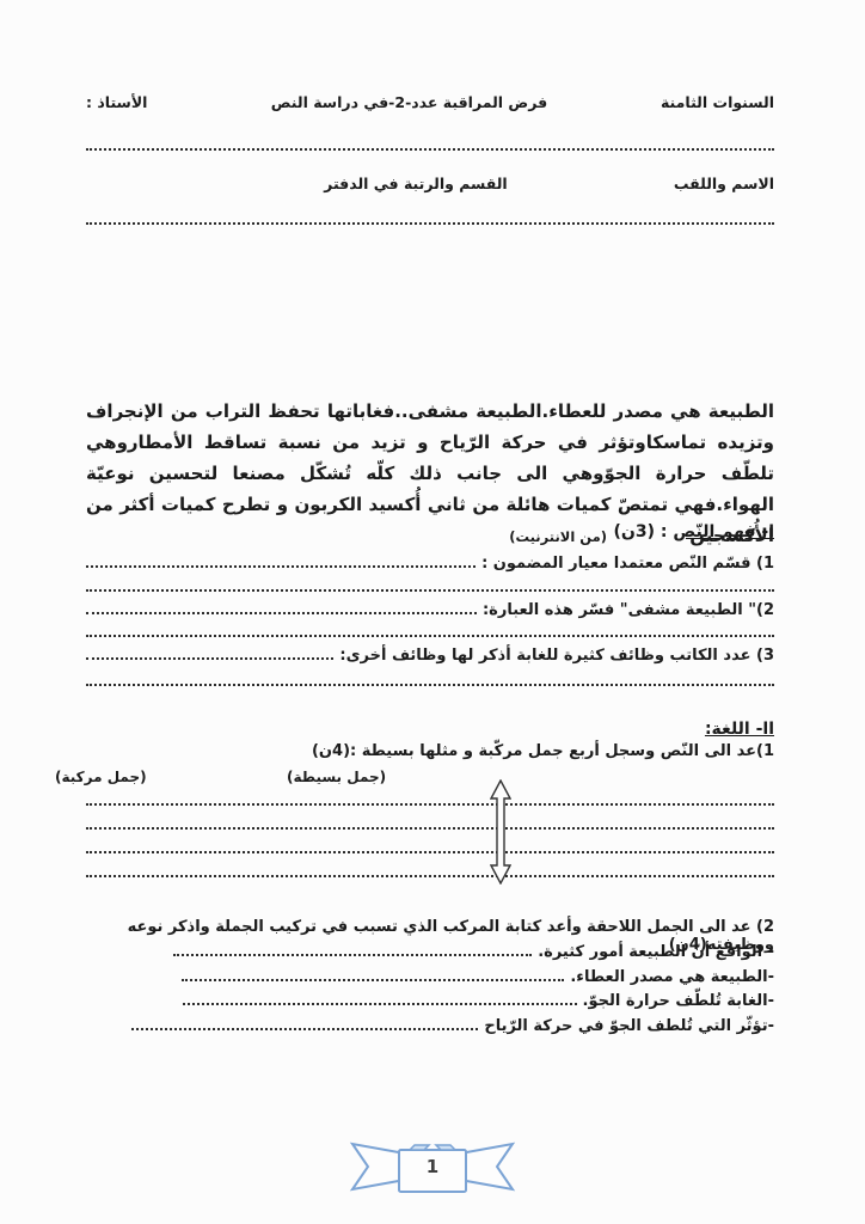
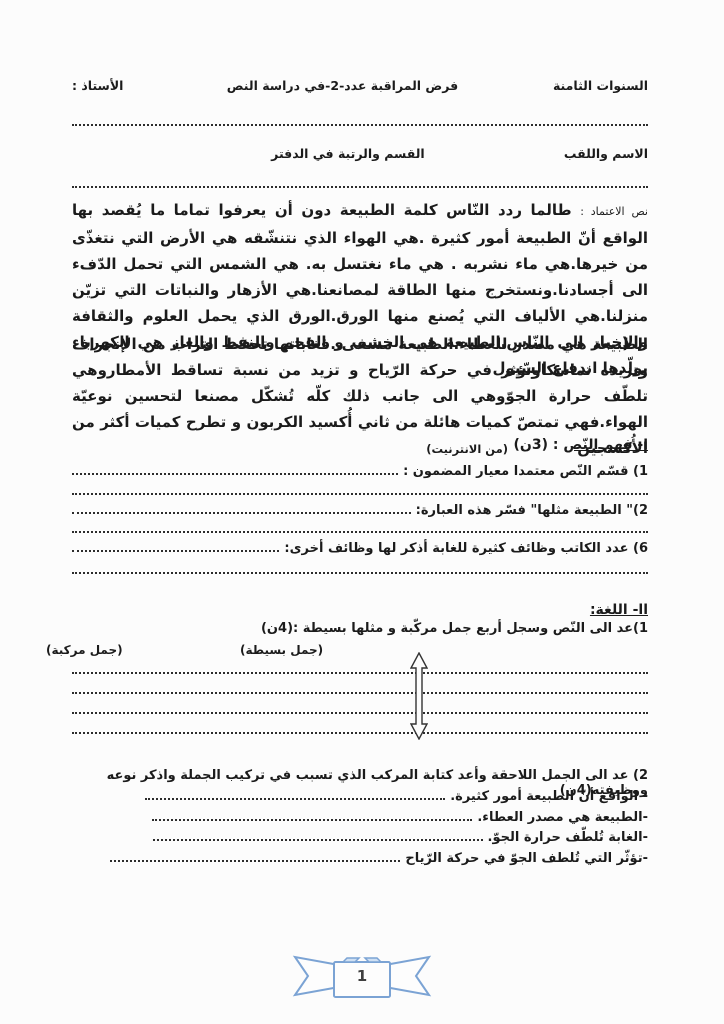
  السنوات الثامنة
  فرض المراقبة عدد-2-في دراسة النص
  الأستاذ :
  الاسم واللقب
  القسم والرتبة في الدفتر
+ نص الاعتماد : طالما ردد النّاس كلمة الطبيعة دون أن يعرفوا تماما ما يُقصد بها الواقع أنّ الطبيعة أمور كثيرة .هي الهواء الذي نتنشّقه هي الأرض التي نتغذّى من خيرها.هي ماء نشربه . هي ماء نغتسل به. هي الشمس التي تحمل الدّفء الى أجسادنا.ونستخرج منها الطاقة لمصانعنا.هي الأزهار والنباتات التي تزيّن منزلنا.هي الألياف التي يُصنع منها الورق.الورق الذي يحمل العلوم والثقافة والإخبار الى النّاس.الطبيعة هي الخشب و الفحم والنفط والغاز هي الكهرباء يولّدها اندفاع السّيول
  الطبيعة هي مصدر للعطاء.الطبيعة مشفى..فغاباتها تحفظ التراب من الإنجراف وتزيده تماسكاوتؤثر في حركة الرّياح و تزيد من نسبة تساقط الأمطاروهي تلطّف حرارة الجوّوهي الى جانب ذلك كلّه تُشكّل مصنعا لتحسين نوعيّة الهواء.فهي تمتصّ كميات هائلة من ثاني أُكسيد الكربون و تطرح كميات أكثر من الأُكسجين (من الانترنيت)
  ا- فهم النّص : (3ن)
  1) قسّم النّص معتمدا معيار المضمون :
- 2)" الطبيعة مشفى" فسّر هذه العبارة:
+ 2)" الطبيعة مثلها" فسّر هذه العبارة:
- 3) عدد الكاتب وظائف كثيرة للغابة أذكر لها وظائف أخرى:
+ 6) عدد الكاتب وظائف كثيرة للغابة أذكر لها وظائف أخرى:
  اا- اللغة:
  1)عد الى النّص وسجل أربع جمل مركّبة و مثلها بسيطة :(4ن)
  (جمل بسيطة)
  (جمل مركبة)
  2) عد الى الجمل اللاحقة وأعد كتابة المركب الذي تسبب في تركيب الجملة واذكر نوعه ووظيفته(4ن)
  - الواقع أنّ الطبيعة أمور كثيرة.
  -الطبيعة هي مصدر العطاء.
  -الغابة تُلطّف حرارة الجوّ.
  -تؤثّر التي تُلطف الجوّ في حركة الرّياح
  1
